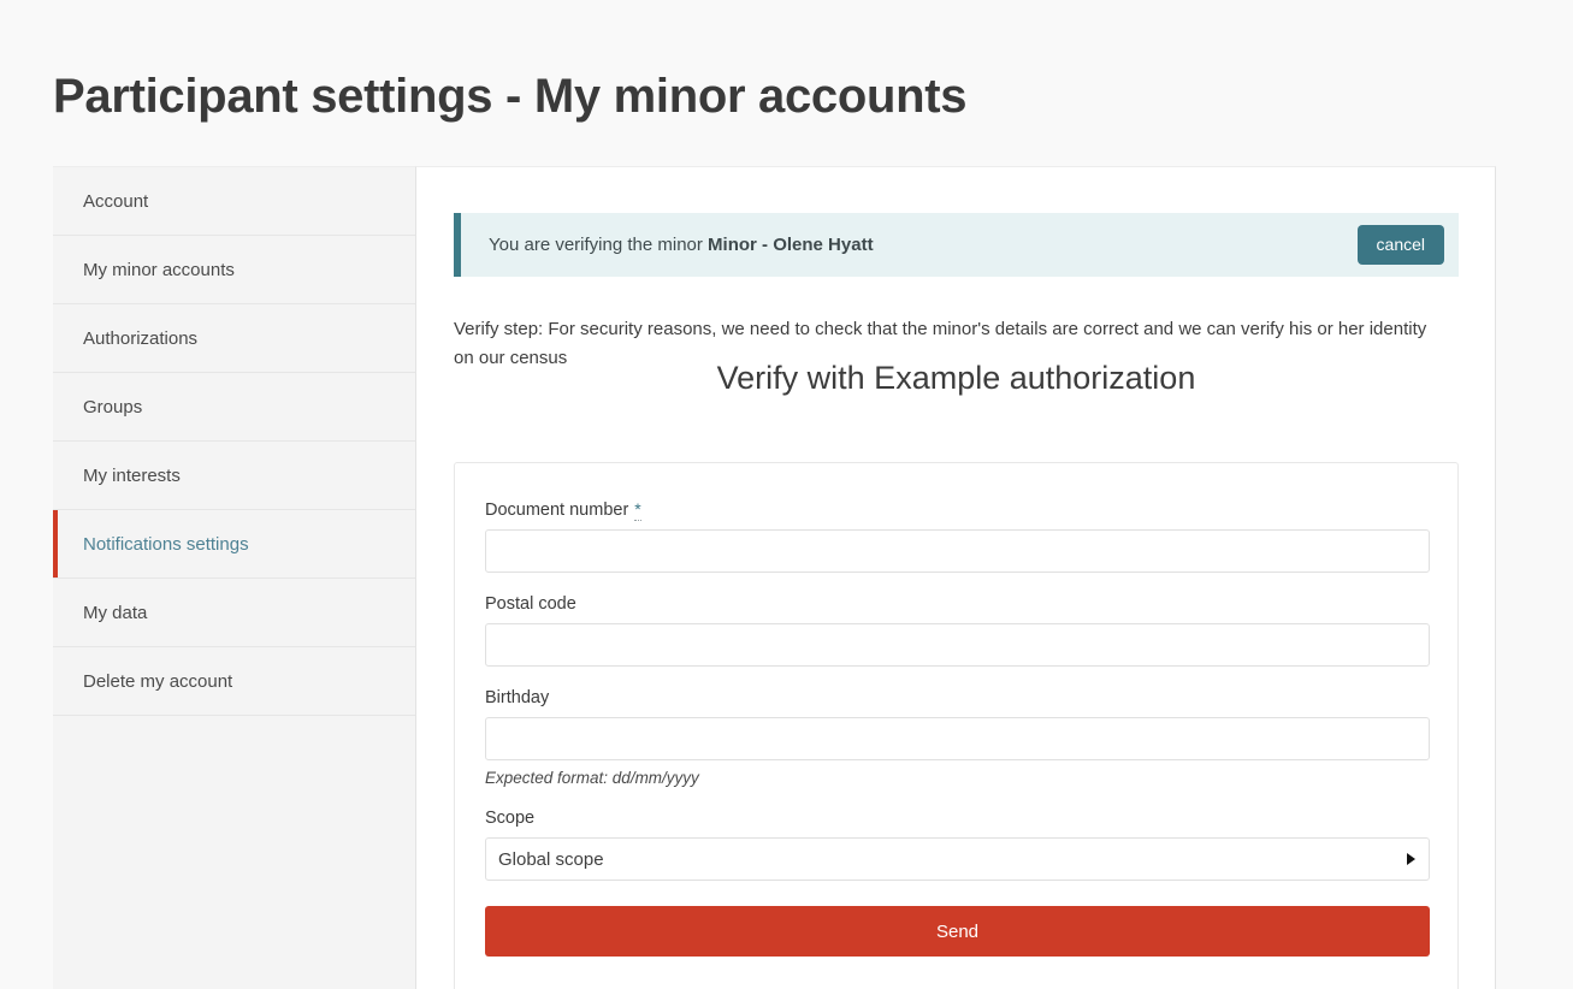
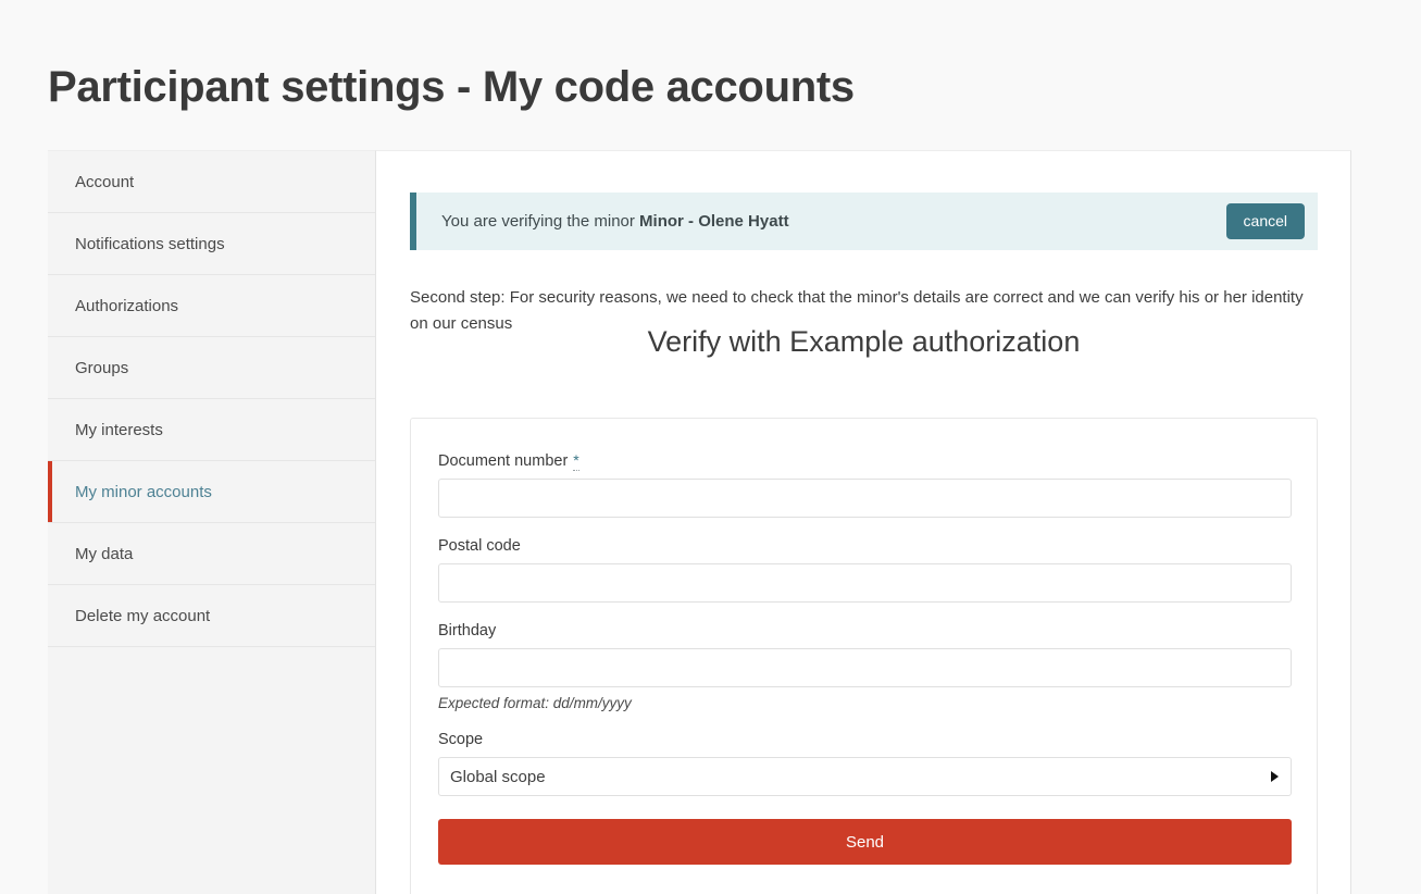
- Participant settings - My minor accounts
+ Participant settings - My code accounts
  Account
- My minor accounts
+ Notifications settings
  Authorizations
  Groups
  My interests
- Notifications settings
+ My minor accounts
  My data
  Delete my account
  You are verifying the minor Minor - Olene Hyatt
  cancel
- Verify step: For security reasons, we need to check that the minor's details are correct and we can verify his or her identity on our census
+ Second step: For security reasons, we need to check that the minor's details are correct and we can verify his or her identity on our census
  Verify with Example authorization
  Document number *
  Postal code
  Birthday
  Expected format: dd/mm/yyyy
  Scope
  Global scope
  Send
